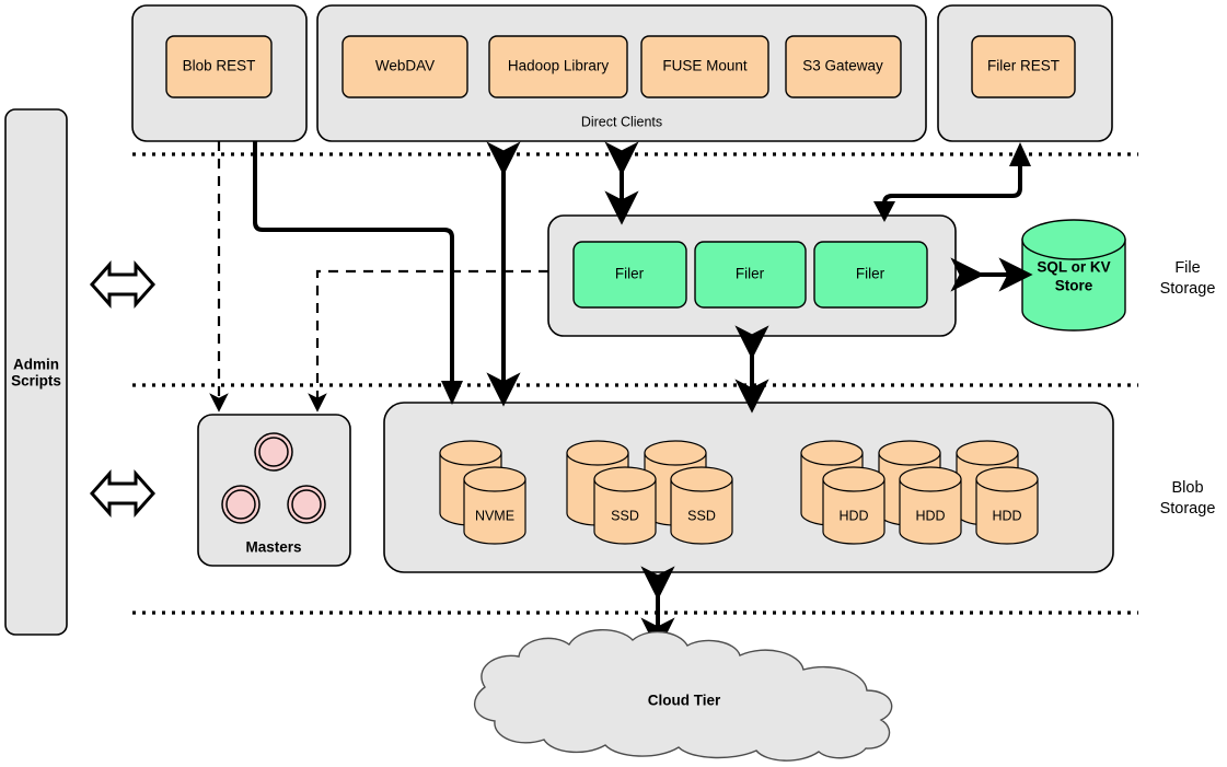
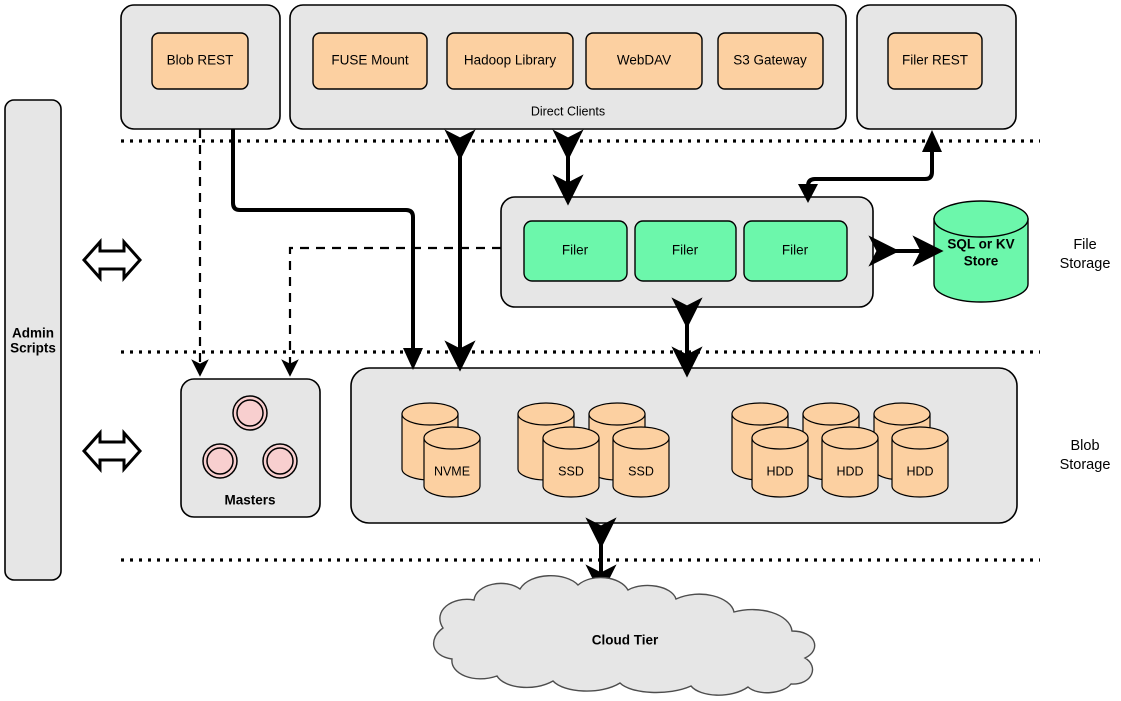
  Admin
  Scripts
  Blob REST
- WebDAV
+ FUSE Mount
  Hadoop Library
- FUSE Mount
+ WebDAV
  S3 Gateway
  Direct Clients
  Filer REST
  Filer
  Filer
  Filer
  SQL or KV
  Store
  File
  Storage
  Blob
  Storage
  Masters
  NVME
  SSD
  SSD
  HDD
  HDD
  HDD
  Cloud Tier
